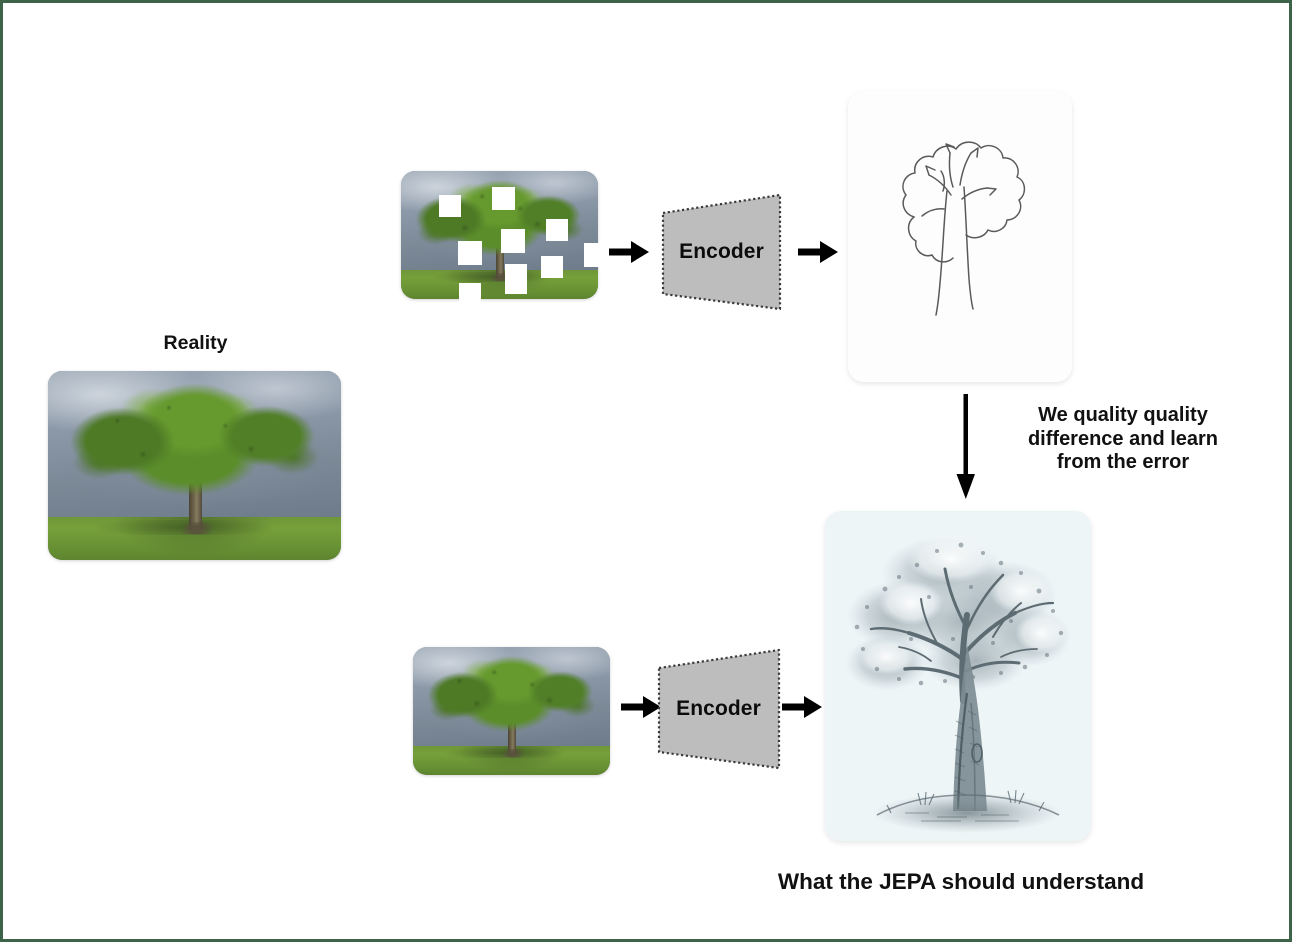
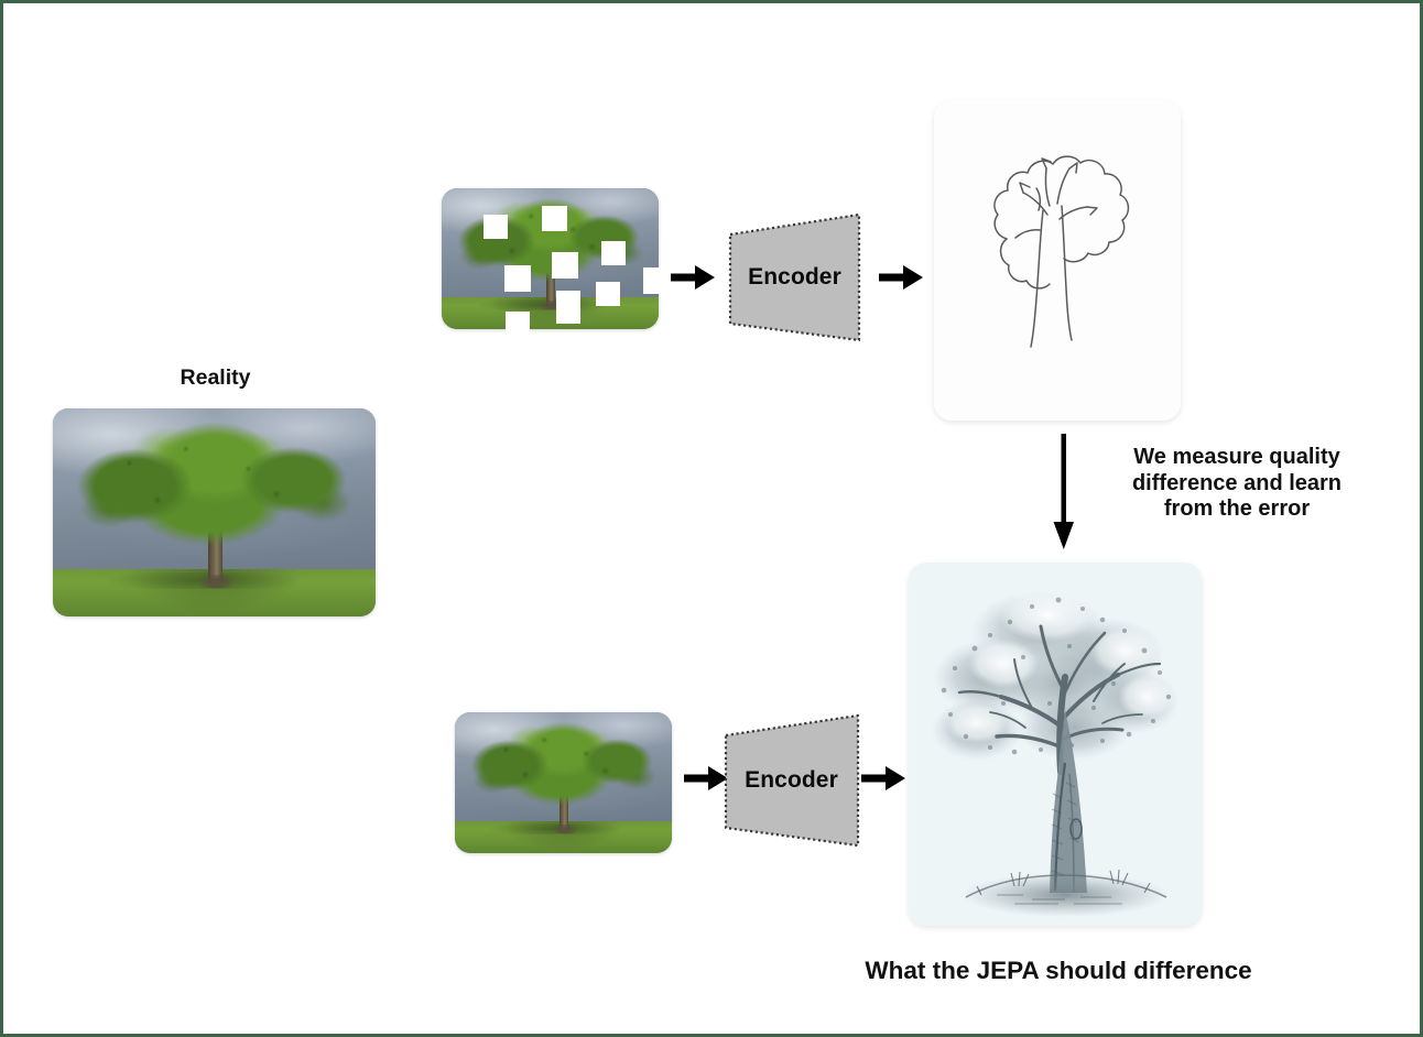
- What the JEPA should understand
+ What the JEPA should difference
  Reality
- We quality quality difference and learn from the error
+ We measure quality difference and learn from the error
  Encoder
  Encoder
